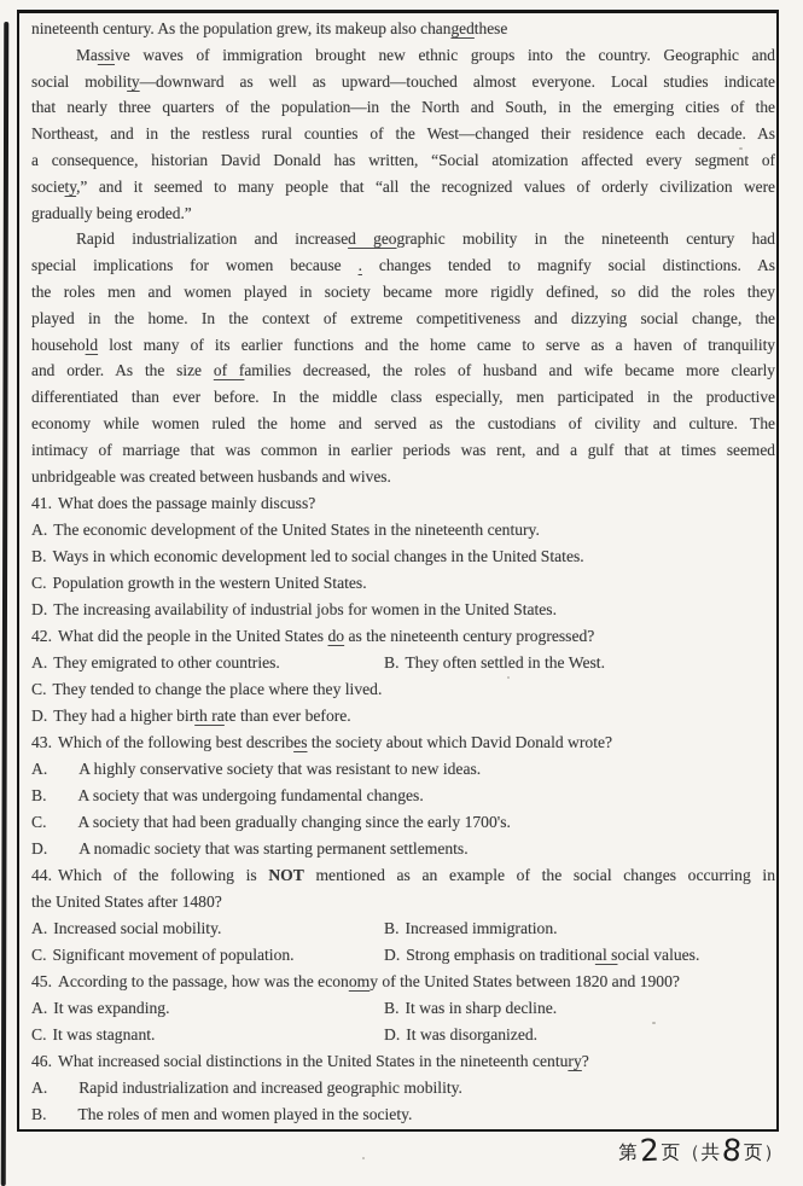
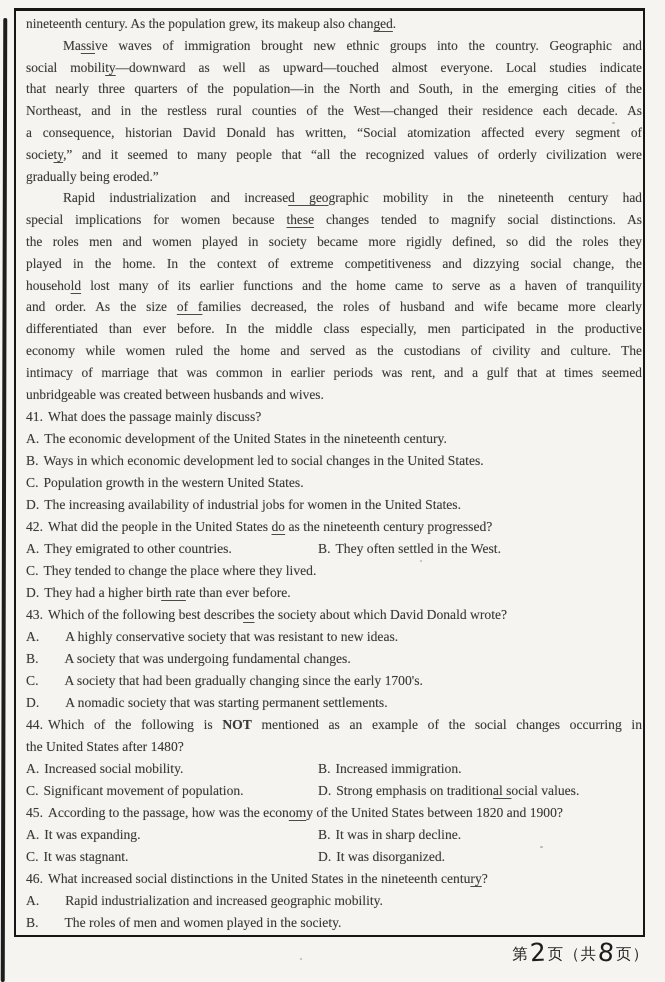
- nineteenth century. As the population grew, its makeup also changedthese
+ nineteenth century. As the population grew, its makeup also changed.
  Massive waves of immigration brought new ethnic groups into the country. Geographic and
  social mobility—downward as well as upward—touched almost everyone. Local studies indicate
  that nearly three quarters of the population—in the North and South, in the emerging cities of the
  Northeast, and in the restless rural counties of the West—changed their residence each decade. As
  a consequence, historian David Donald has written, “Social atomization affected every segment of
  society,” and it seemed to many people that “all the recognized values of orderly civilization were
  gradually being eroded.”
  Rapid industrialization and increased geographic mobility in the nineteenth century had
- special implications for women because . changes tended to magnify social distinctions. As
+ special implications for women because these changes tended to magnify social distinctions. As
  the roles men and women played in society became more rigidly defined, so did the roles they
  played in the home. In the context of extreme competitiveness and dizzying social change, the
  household lost many of its earlier functions and the home came to serve as a haven of tranquility
  and order. As the size of families decreased, the roles of husband and wife became more clearly
  differentiated than ever before. In the middle class especially, men participated in the productive
  economy while women ruled the home and served as the custodians of civility and culture. The
  intimacy of marriage that was common in earlier periods was rent, and a gulf that at times seemed
  unbridgeable was created between husbands and wives.
  41. What does the passage mainly discuss?
  A. The economic development of the United States in the nineteenth century.
  B. Ways in which economic development led to social changes in the United States.
  C. Population growth in the western United States.
  D. The increasing availability of industrial jobs for women in the United States.
  42. What did the people in the United States do as the nineteenth century progressed?
  A. They emigrated to other countries.
  B. They often settled in the West.
  C. They tended to change the place where they lived.
  D. They had a higher birth rate than ever before.
  43. Which of the following best describes the society about which David Donald wrote?
  A. A highly conservative society that was resistant to new ideas.
  B. A society that was undergoing fundamental changes.
  C. A society that had been gradually changing since the early 1700's.
  D. A nomadic society that was starting permanent settlements.
  44. Which of the following is NOT mentioned as an example of the social changes occurring in
  the United States after 1480?
  A. Increased social mobility.
  B. Increased immigration.
  C. Significant movement of population.
  D. Strong emphasis on traditional social values.
  45. According to the passage, how was the economy of the United States between 1820 and 1900?
  A. It was expanding.
  B. It was in sharp decline.
  C. It was stagnant.
  D. It was disorganized.
  46. What increased social distinctions in the United States in the nineteenth century?
  A. Rapid industrialization and increased geographic mobility.
  B. The roles of men and women played in the society.
  第
  页（共
  页）
